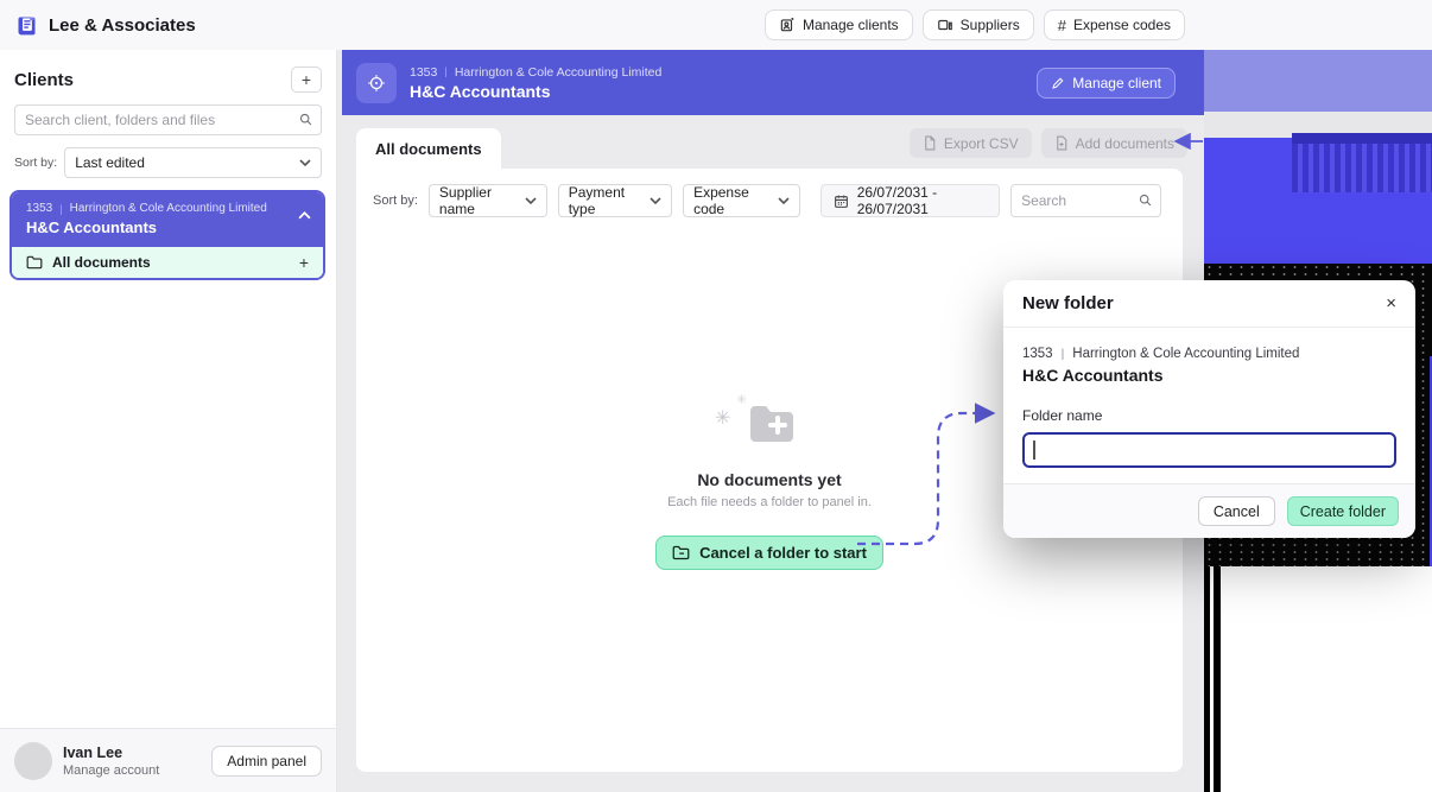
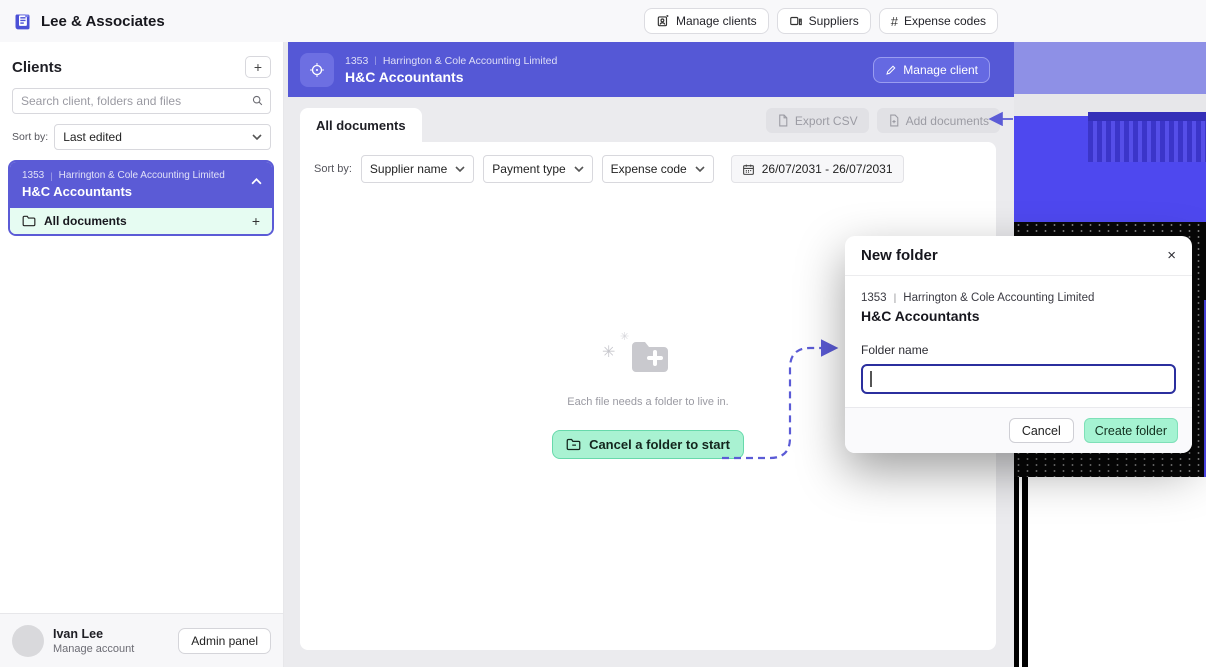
  Lee & Associates
  Manage clients
  Suppliers
  #
  Expense codes
  Clients
  +
  Search client, folders and files
  Sort by:
  Last edited
  1353
  |
  Harrington & Cole Accounting Limited
  H&C Accountants
  All documents
  +
  Ivan Lee
  Manage account
  Admin panel
  1353
  |
  Harrington & Cole Accounting Limited
  H&C Accountants
  Manage client
  All documents
  Export CSV
  Add documents
  Sort by:
  Supplier name
  Payment type
  Expense code
  26/07/2031 - 26/07/2031
- Search
  ✳
  ✳
- No documents yet
- Each file needs a folder to panel in.
+ Each file needs a folder to live in.
  Cancel a folder to start
  New folder
  ×
  1353
  |
  Harrington & Cole Accounting Limited
  H&C Accountants
  Folder name
  Cancel
  Create folder
